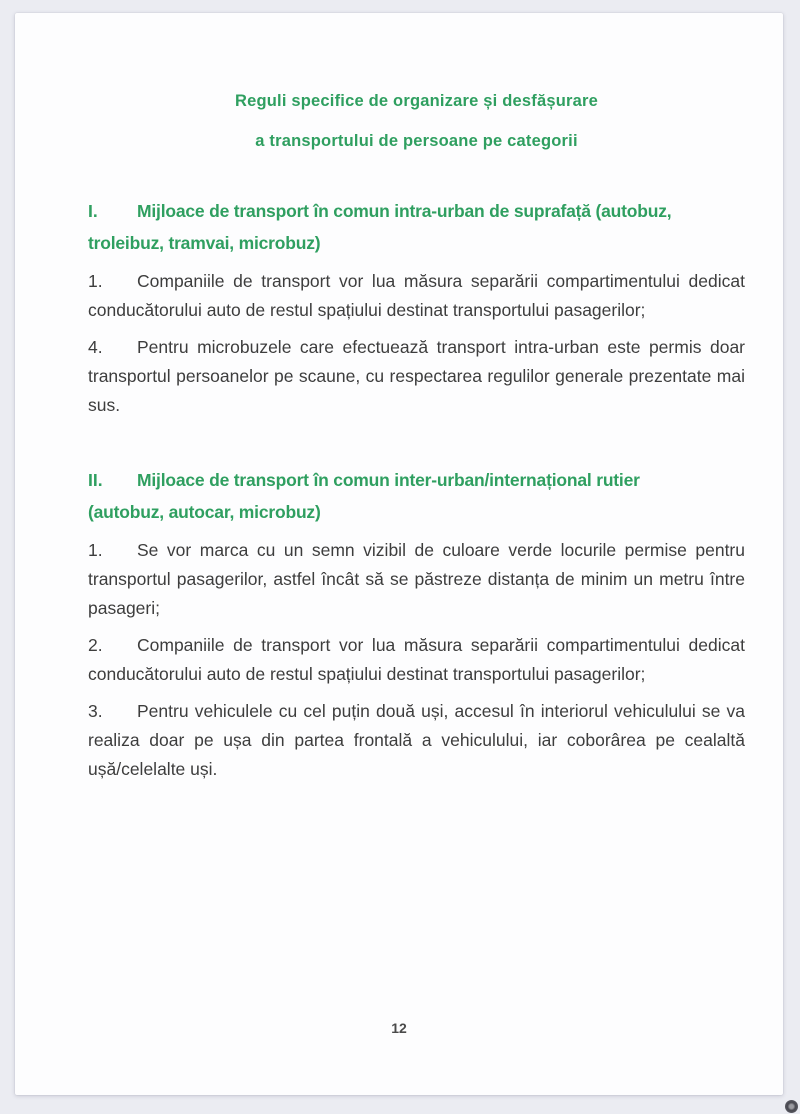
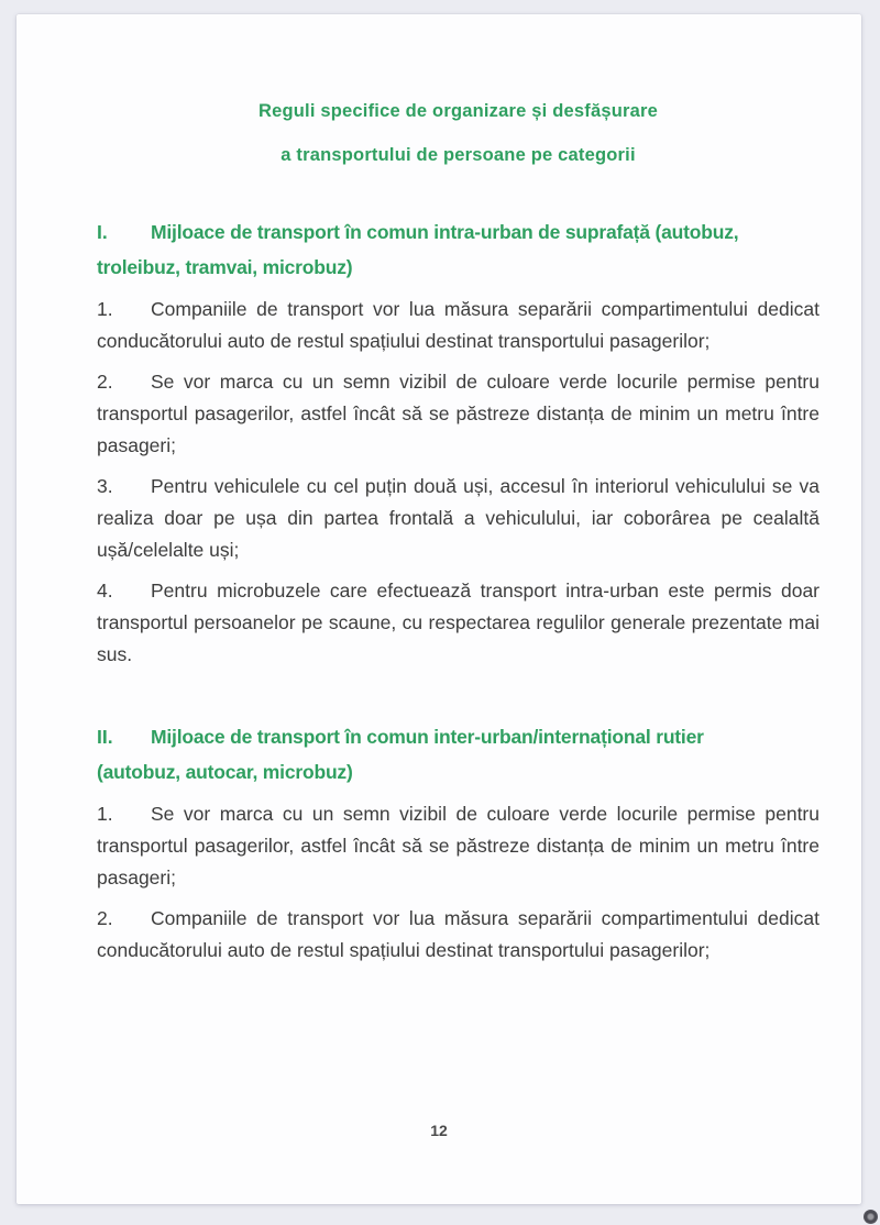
  Reguli specifice de organizare și desfășurare
  a transportului de persoane pe categorii
  I. Mijloace de transport în comun intra-urban de suprafață (autobuz,
  troleibuz, tramvai, microbuz)
  1. Companiile de transport vor lua măsura separării compartimentului dedicat conducătorului auto de restul spațiului destinat transportului pasagerilor;
+ 2. Se vor marca cu un semn vizibil de culoare verde locurile permise pentru transportul pasagerilor, astfel încât să se păstreze distanța de minim un metru între pasageri;
+ 3. Pentru vehiculele cu cel puțin două uși, accesul în interiorul vehiculului se va realiza doar pe ușa din partea frontală a vehiculului, iar coborârea pe cealaltă ușă/celelalte uși;
  4. Pentru microbuzele care efectuează transport intra-urban este permis doar transportul persoanelor pe scaune, cu respectarea regulilor generale prezentate mai sus.
  II. Mijloace de transport în comun inter-urban/internațional rutier
  (autobuz, autocar, microbuz)
  1. Se vor marca cu un semn vizibil de culoare verde locurile permise pentru transportul pasagerilor, astfel încât să se păstreze distanța de minim un metru între pasageri;
  2. Companiile de transport vor lua măsura separării compartimentului dedicat conducătorului auto de restul spațiului destinat transportului pasagerilor;
- 3. Pentru vehiculele cu cel puțin două uși, accesul în interiorul vehiculului se va realiza doar pe ușa din partea frontală a vehiculului, iar coborârea pe cealaltă ușă/celelalte uși.
  12
